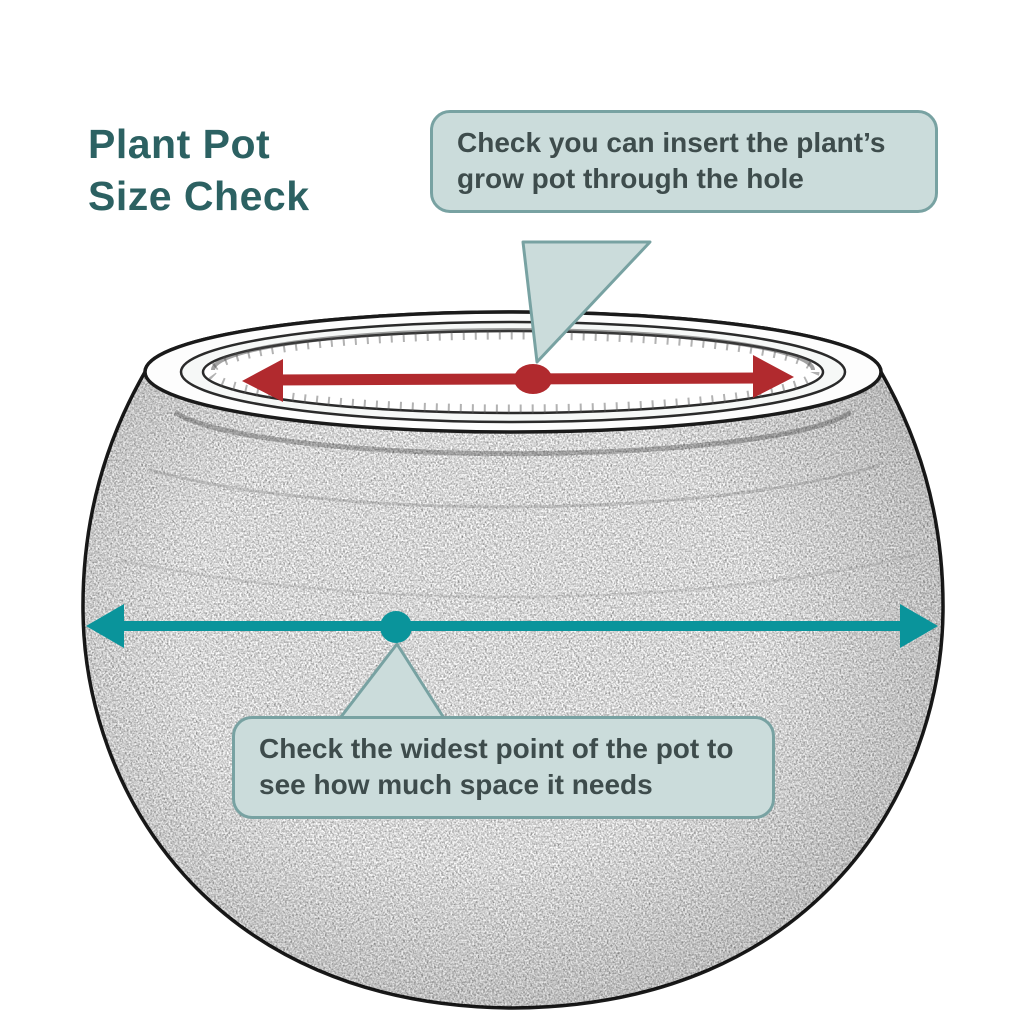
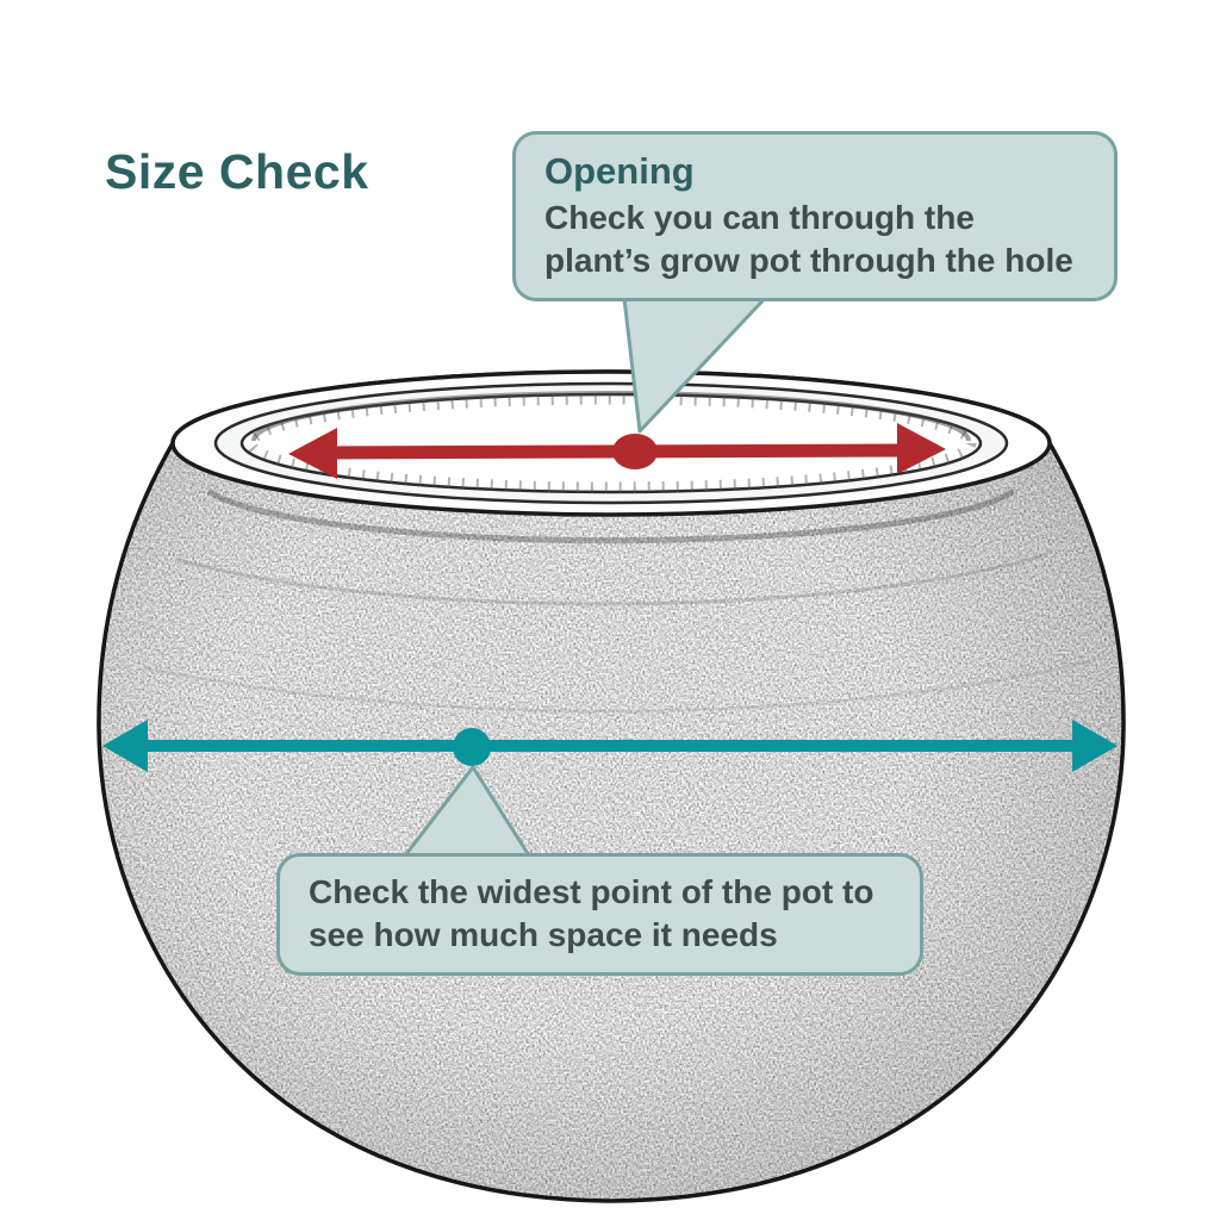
- Plant Pot
  Size Check
+ Opening
- Check you can insert the plant’s grow pot through the hole
+ Check you can through the plant’s grow pot through the hole
  Check the widest point of the pot to see how much space it needs
